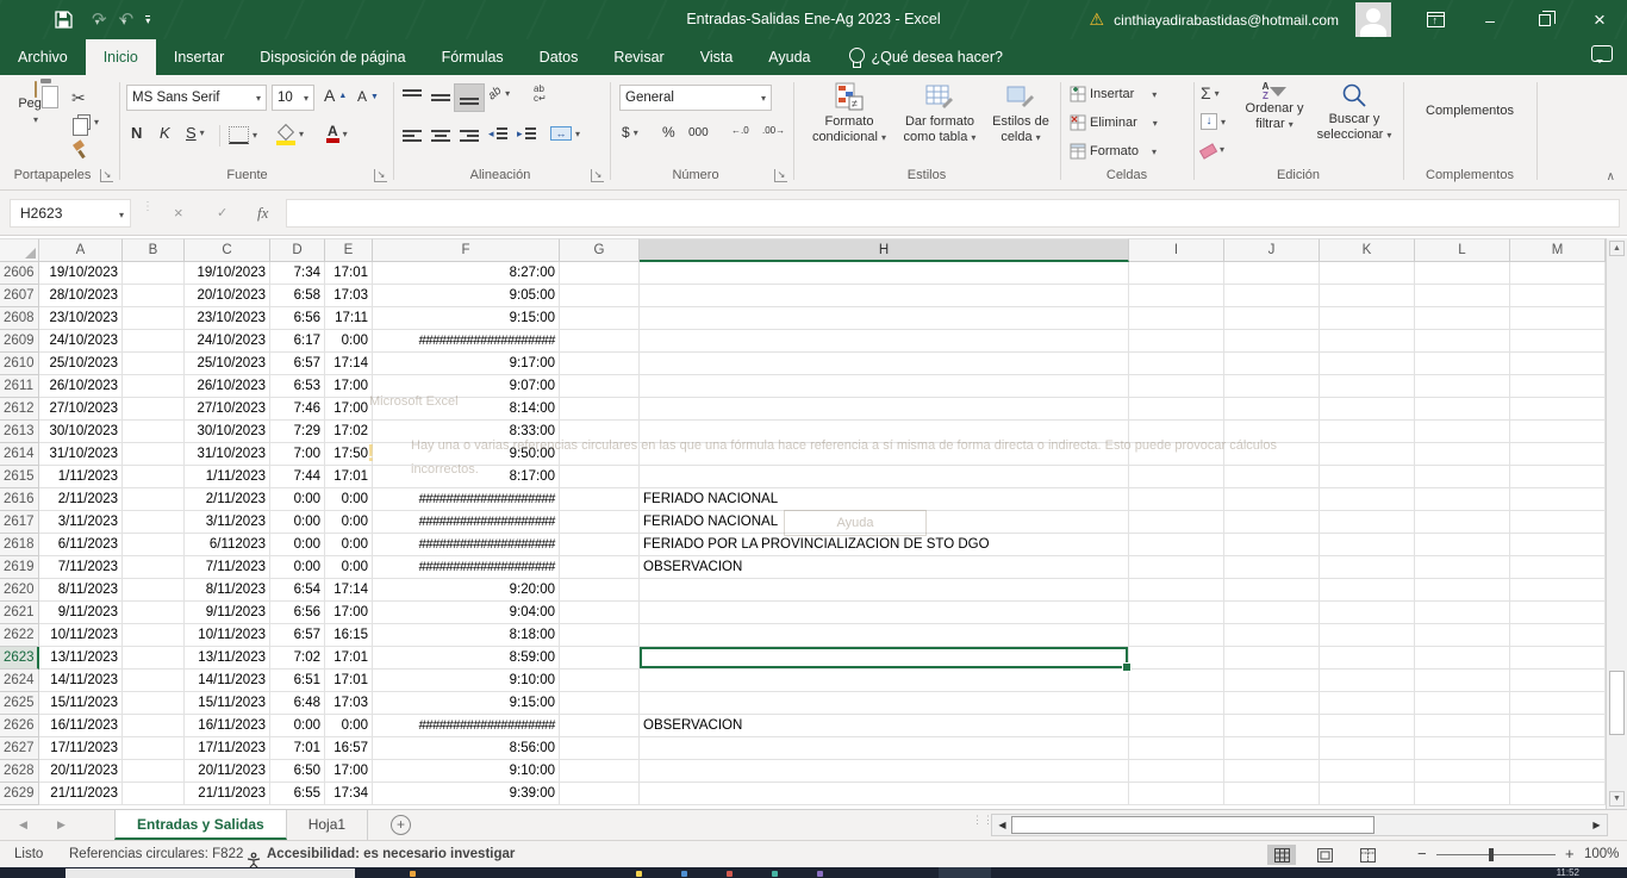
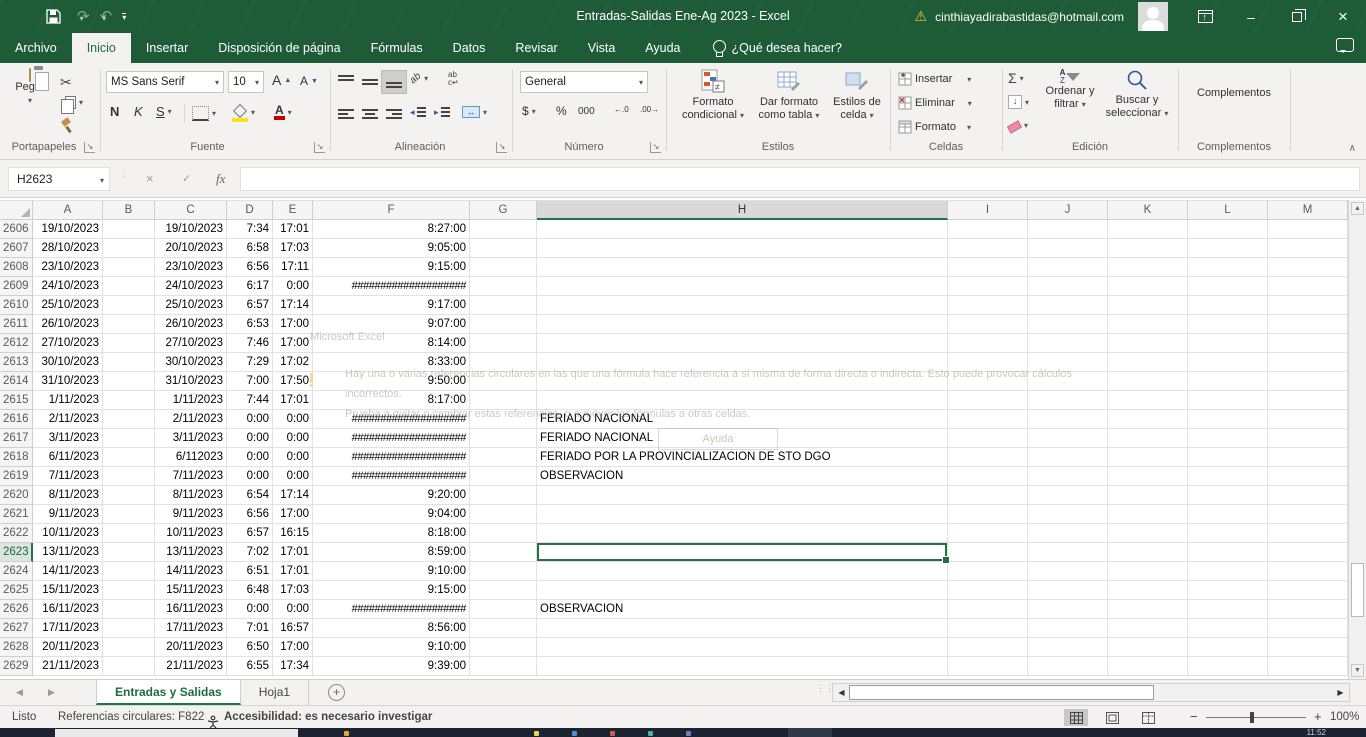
  ↷▾
  ↶▾
  ▾
  Entradas-Salidas Ene-Ag 2023 - Excel
  ⚠
  cinthiayadirabastidas@hotmail.com
  –
  ×
  Archivo
  Inicio
  Insertar
  Disposición de página
  Fórmulas
  Datos
  Revisar
  Vista
  Ayuda
  ¿Qué desea hacer?
  ▾
  ✂
  ▾
  Portapapeles
  ↘
  MS Sans Serif
  ▾
  10
  ▾
  A
  A
  N
  K
  S
  ▾
  ▾
  ▾
  A
  ▾
  Fuente
  ↘
  ▾
  ab
  c↵
  ↔
  ▾
  Alineación
  ↘
  General
  ▾
  $
  ▾
  %
  000
  ←.0
  .00→
  Número
  ↘
  ≠
  Formato
  condicional ▾
  Dar formato
  como tabla ▾
  Estilos de
  celda ▾
  Estilos
  Insertar
  ▾
  Eliminar
  ▾
  Formato
  ▾
  Celdas
  Σ
  ▾
  ↓
  ▾
  ▾
  A
  Z
  Ordenar y
  filtrar ▾
  Buscar y
  seleccionar ▾
  Edición
  Complementos
  Complementos
  ∧
  H2623
  ▾
  ⋮
  ×
  ✓
  fx
  A
  B
  C
  D
  E
  F
  G
  H
  I
  J
  K
  L
  M
  2606
  19/10/2023
  19/10/2023
  7:34
  17:01
  8:27:00
  2607
  28/10/2023
  20/10/2023
  6:58
  17:03
  9:05:00
  2608
  23/10/2023
  23/10/2023
  6:56
  17:11
  9:15:00
  2609
  24/10/2023
  24/10/2023
  6:17
  0:00
  ####################
  2610
  25/10/2023
  25/10/2023
  6:57
  17:14
  9:17:00
  2611
  26/10/2023
  26/10/2023
  6:53
  17:00
  9:07:00
  2612
  27/10/2023
  27/10/2023
  7:46
  17:00
  8:14:00
  2613
  30/10/2023
  30/10/2023
  7:29
  17:02
  8:33:00
  2614
  31/10/2023
  31/10/2023
  7:00
  17:50
  9:50:00
  2615
  1/11/2023
  1/11/2023
  7:44
  17:01
  8:17:00
  2616
  2/11/2023
  2/11/2023
  0:00
  0:00
  ####################
  FERIADO NACIONAL
  2617
  3/11/2023
  3/11/2023
  0:00
  0:00
  ####################
  FERIADO NACIONAL
  2618
  6/11/2023
  6/112023
  0:00
  0:00
  ####################
  FERIADO POR LA PROVINCIALIZACION DE STO DGO
  2619
  7/11/2023
  7/11/2023
  0:00
  0:00
  ####################
  OBSERVACION
  2620
  8/11/2023
  8/11/2023
  6:54
  17:14
  9:20:00
  2621
  9/11/2023
  9/11/2023
  6:56
  17:00
  9:04:00
  2622
  10/11/2023
  10/11/2023
  6:57
  16:15
  8:18:00
  2623
  13/11/2023
  13/11/2023
  7:02
  17:01
  8:59:00
  2624
  14/11/2023
  14/11/2023
  6:51
  17:01
  9:10:00
  2625
  15/11/2023
  15/11/2023
  6:48
  17:03
  9:15:00
  2626
  16/11/2023
  16/11/2023
  0:00
  0:00
  ####################
  OBSERVACION
  2627
  17/11/2023
  17/11/2023
  7:01
  16:57
  8:56:00
  2628
  20/11/2023
  20/11/2023
  6:50
  17:00
  9:10:00
  2629
  21/11/2023
  21/11/2023
  6:55
  17:34
  9:39:00
  Microsoft Excel
  !
  Hay una o varias referencias circulares en las que una fórmula hace referencia a sí misma de forma directa o indirecta. Esto puede provocar cálculos
  incorrectos.
+ Prueba a quitar o cambiar estas referencias, o a mover las fórmulas a otras celdas.
  Ayuda
  ◀
  ▶
  Entradas y Salidas
  Hoja1
  +
  ⋮⋮
  ◀
  ▶
  Listo
  Referencias circulares: F822
  Accesibilidad: es necesario investigar
  −
  +
  100%
  11:52
